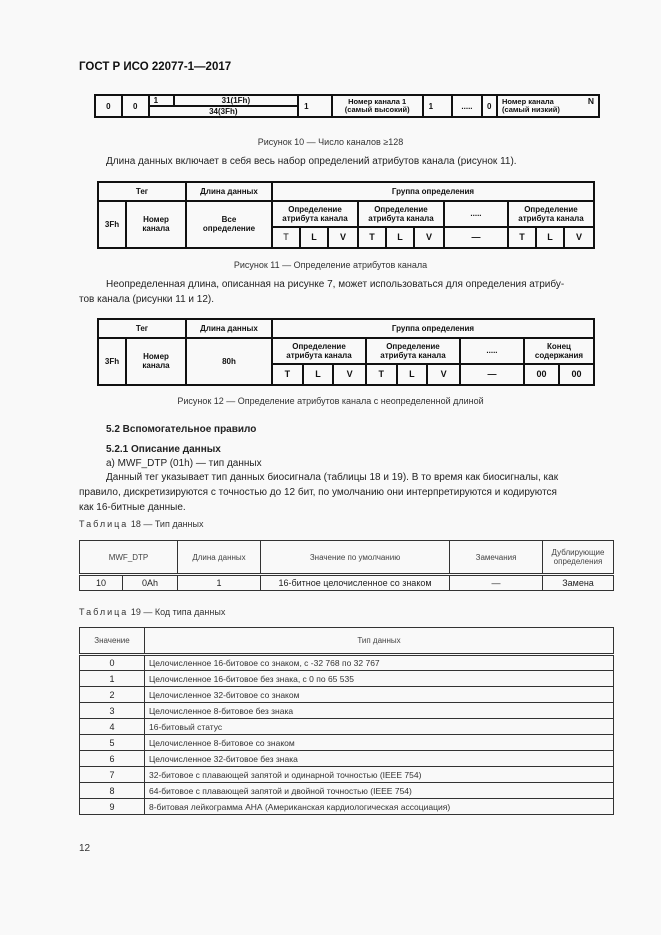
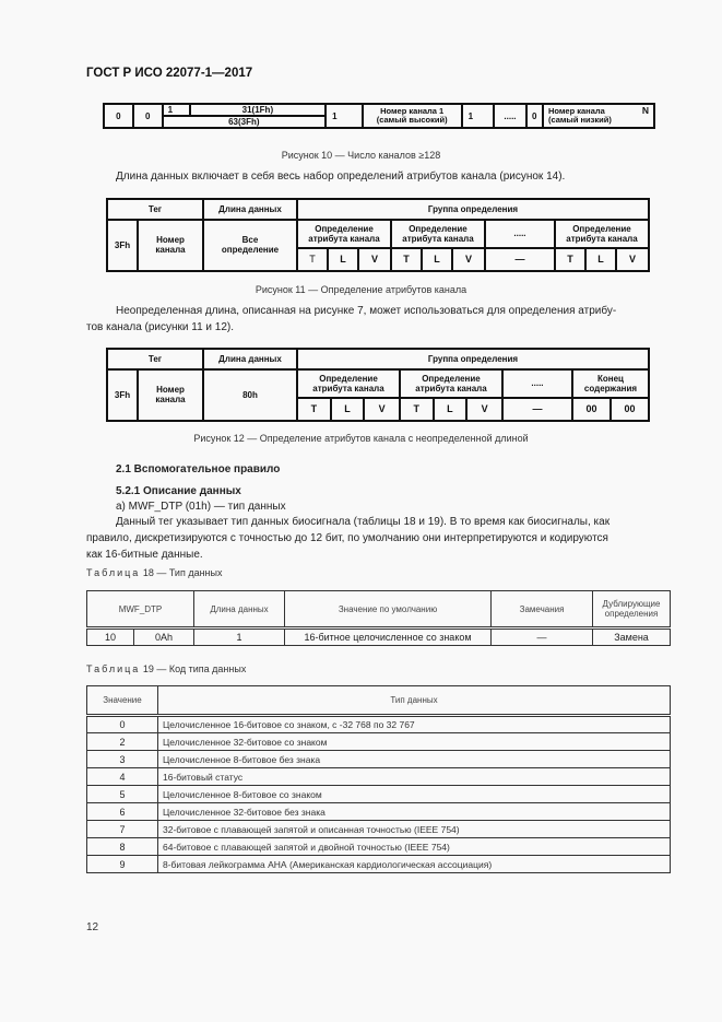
  ГОСТ Р ИСО 22077-1—2017
  0	0	1	31(1Fh)	1	Номер канала 1 (самый высокий)	1	.....	0	Номер канала (самый низкий) N
- 34(3Fh)
+ 63(3Fh)
  Рисунок 10 — Число каналов ≥128
- Длина данных включает в себя весь набор определений атрибутов канала (рисунок 11).
+ Длина данных включает в себя весь набор определений атрибутов канала (рисунок 14).
  Тег	Длина данных	Группа определения
  3Fh	Номер канала	Все определение	Определение атрибута канала	Определение атрибута канала	.....	Определение атрибута канала
  T	L	V	T	L	V	—	T	L	V
  Рисунок 11 — Определение атрибутов канала
  Неопределенная длина, описанная на рисунке 7, может использоваться для определения атрибу-
  тов канала (рисунки 11 и 12).
  Тег	Длина данных	Группа определения
  3Fh	Номер канала	80h	Определение атрибута канала	Определение атрибута канала	.....	Конец содержания
  T	L	V	T	L	V	—	00	00
  Рисунок 12 — Определение атрибутов канала с неопределенной длиной
- 5.2 Вспомогательное правило
+ 2.1 Вспомогательное правило
  5.2.1 Описание данных
  а) MWF_DTP (01h) — тип данных
  Данный тег указывает тип данных биосигнала (таблицы 18 и 19). В то время как биосигналы, как
  правило, дискретизируются с точностью до 12 бит, по умолчанию они интерпретируются и кодируются
  как 16-битные данные.
  Таблица 18 — Тип данных
  MWF_DTP	Длина данных	Значение по умолчанию	Замечания	Дублирующие определения
  10	0Ah	1	16-битное целочисленное со знаком	—	Замена
  Таблица 19 — Код типа данных
  Значение	Тип данных
  0	Целочисленное 16-битовое со знаком, с -32 768 по 32 767
- 1	Целочисленное 16-битовое без знака, с 0 по 65 535
  2	Целочисленное 32-битовое со знаком
  3	Целочисленное 8-битовое без знака
  4	16-битовый статус
  5	Целочисленное 8-битовое со знаком
  6	Целочисленное 32-битовое без знака
- 7	32-битовое с плавающей запятой и одинарной точностью (IEEE 754)
+ 7	32-битовое с плавающей запятой и описанная точностью (IEEE 754)
  8	64-битовое с плавающей запятой и двойной точностью (IEEE 754)
  9	8-битовая лейкограмма АНА (Американская кардиологическая ассоциация)
  12
